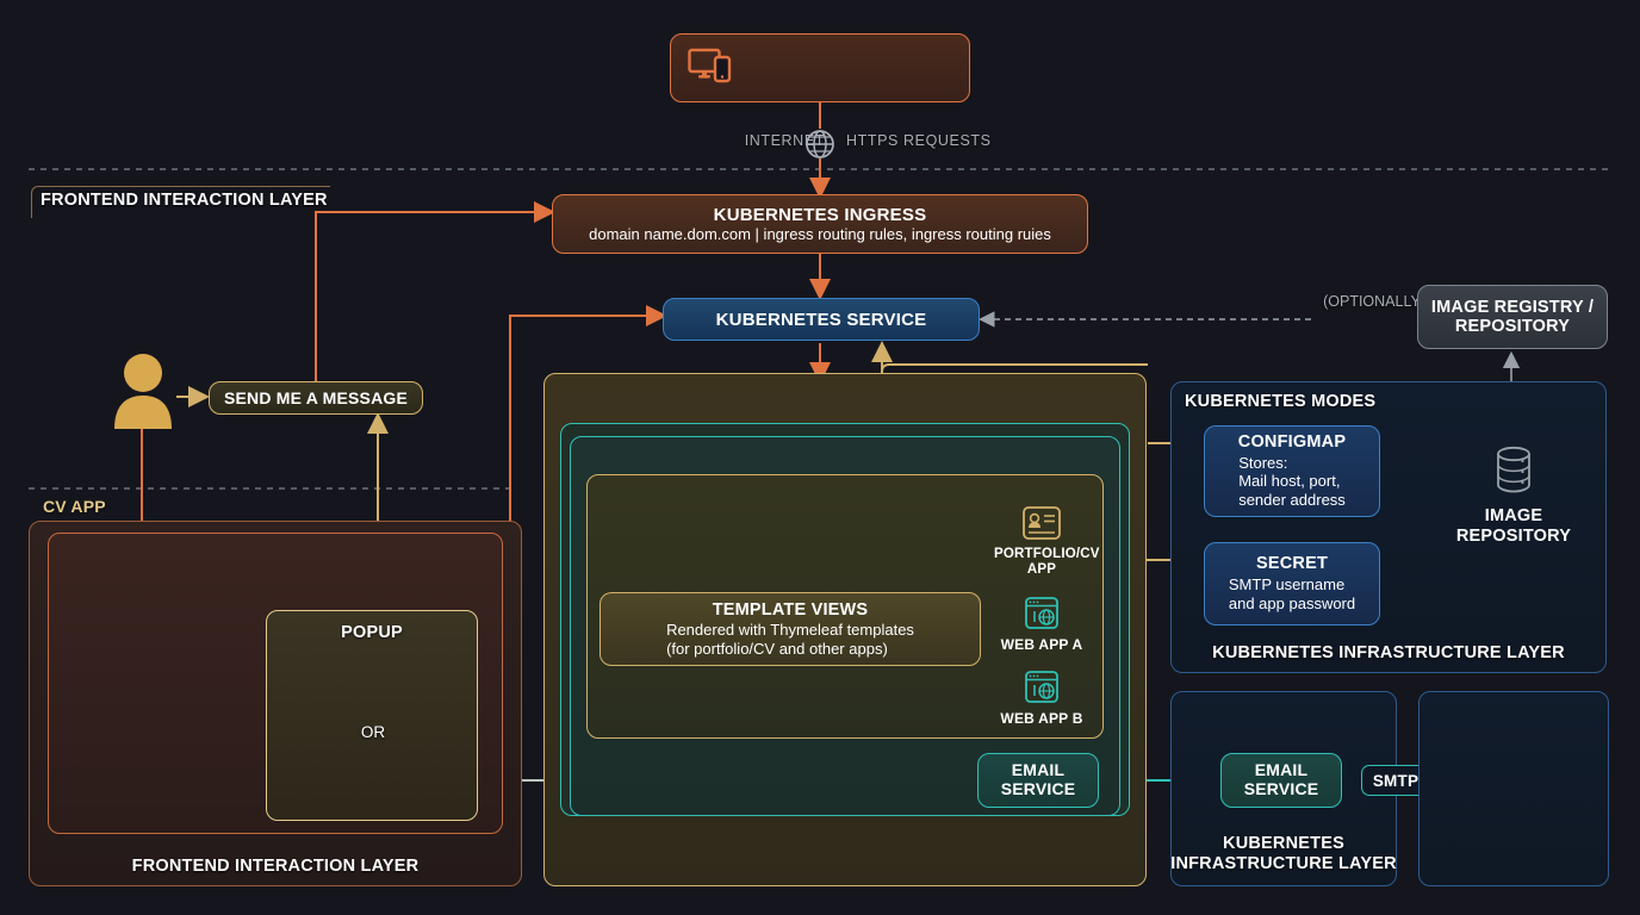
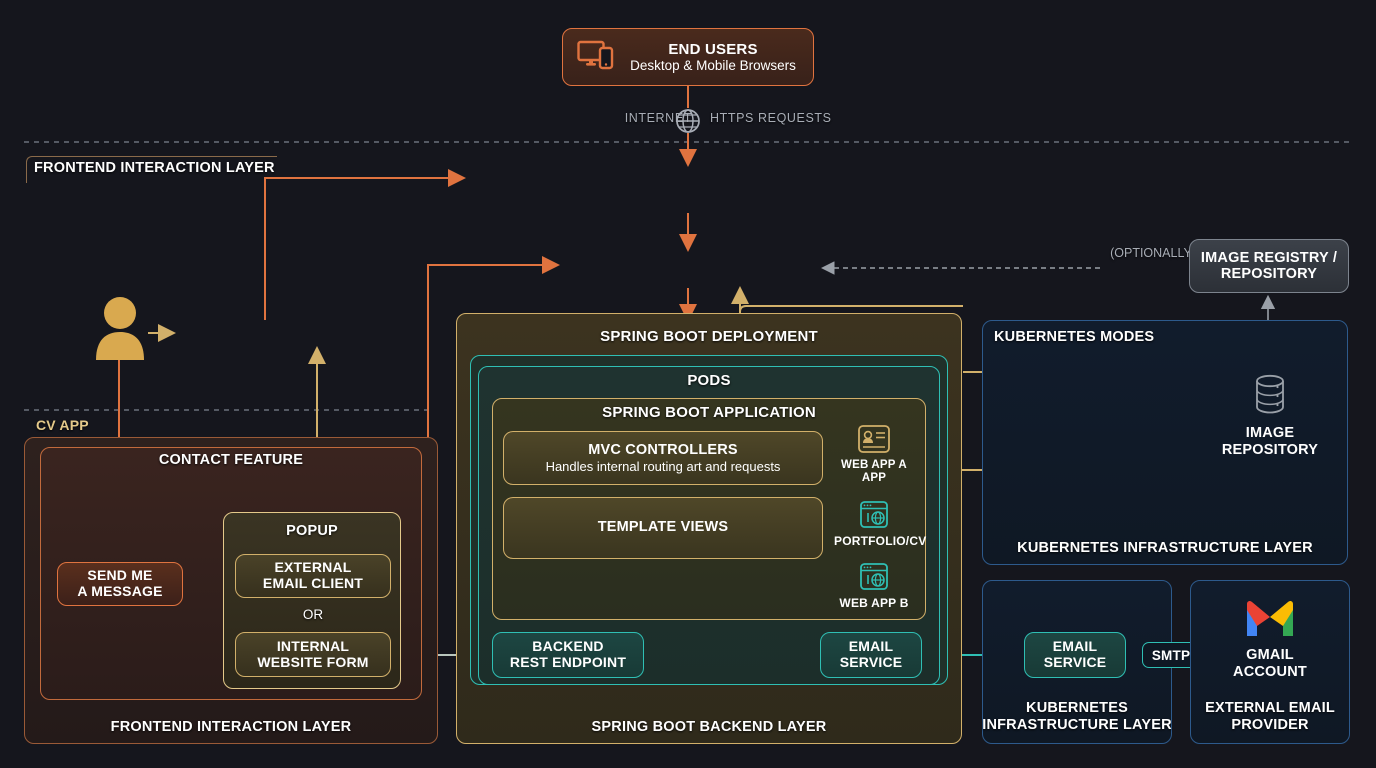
+ END USERS
+ Desktop & Mobile Browsers
  INTERNET
  HTTPS REQUESTS
  FRONTEND INTERACTION LAYER
- KUBERNETES INGRESS
- domain name.dom.com | ingress routing rules, ingress routing ruies
- KUBERNETES SERVICE
  (OPTIONALLY
  IMAGE REGISTRY /
  REPOSITORY
- SEND ME A MESSAGE
  CV APP
  FRONTEND INTERACTION LAYER
+ CONTACT FEATURE
+ SEND ME
+ A MESSAGE
  POPUP
+ EXTERNAL
+ EMAIL CLIENT
  OR
+ INTERNAL
+ WEBSITE FORM
+ SPRING BOOT DEPLOYMENT
+ SPRING BOOT BACKEND LAYER
+ PODS
+ SPRING BOOT APPLICATION
+ MVC CONTROLLERS
+ Handles internal routing art and requests
  TEMPLATE VIEWS
- Rendered with Thymeleaf templates
- (for portfolio/CV and other apps)
- PORTFOLIO/CV
+ WEB APP A
  APP
- WEB APP A
+ PORTFOLIO/CV
  WEB APP B
+ BACKEND
+ REST ENDPOINT
  EMAIL
  SERVICE
  KUBERNETES MODES
  KUBERNETES INFRASTRUCTURE LAYER
- CONFIGMAP
- Stores:
- Mail host, port,
- sender address
- SECRET
- SMTP username
- and app password
  IMAGE
  REPOSITORY
  EMAIL
  SERVICE
  KUBERNETES INFRASTRUCTURE LAYER
  SMTP
+ GMAIL
+ ACCOUNT
+ EXTERNAL EMAIL PROVIDER
